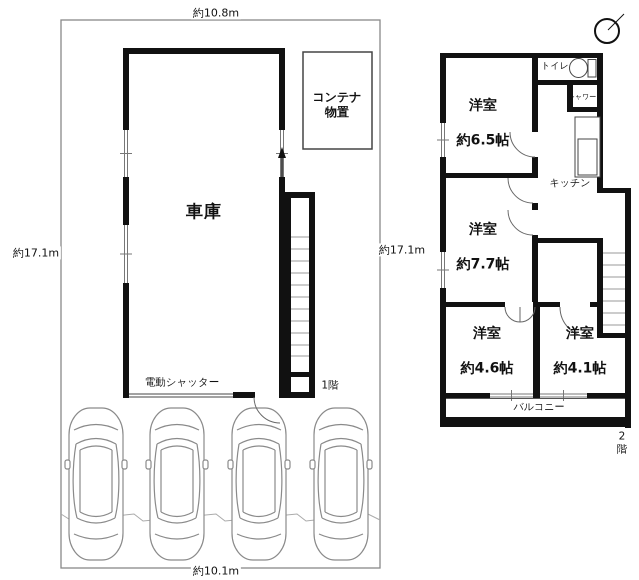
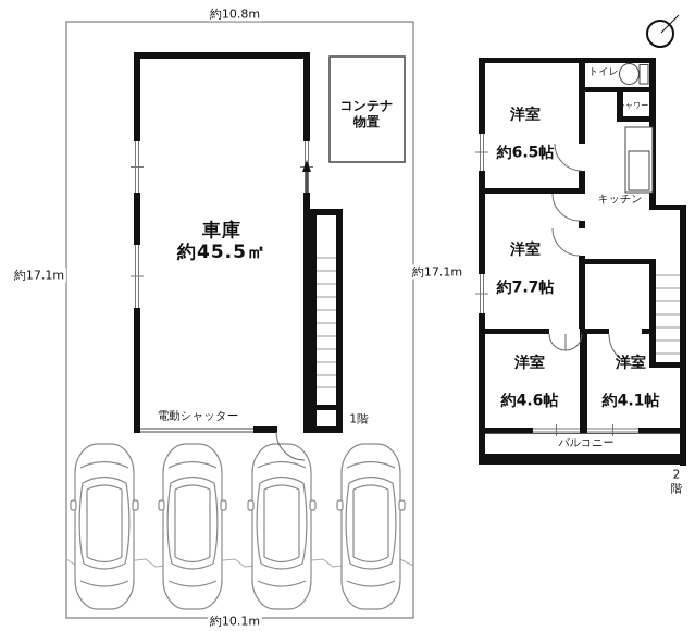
  約10.8m
  約17.1m
  約17.1m
  約10.1m
  車庫
+ 約45.5㎡
  コンテナ
  物置
  電動シャッター
  1階
  洋室
  約6.5帖
  洋室
  約7.7帖
  洋室
  約4.6帖
  洋室
  約4.1帖
  トイレ
  シャワー
  キッチン
  バルコニー
  2階
